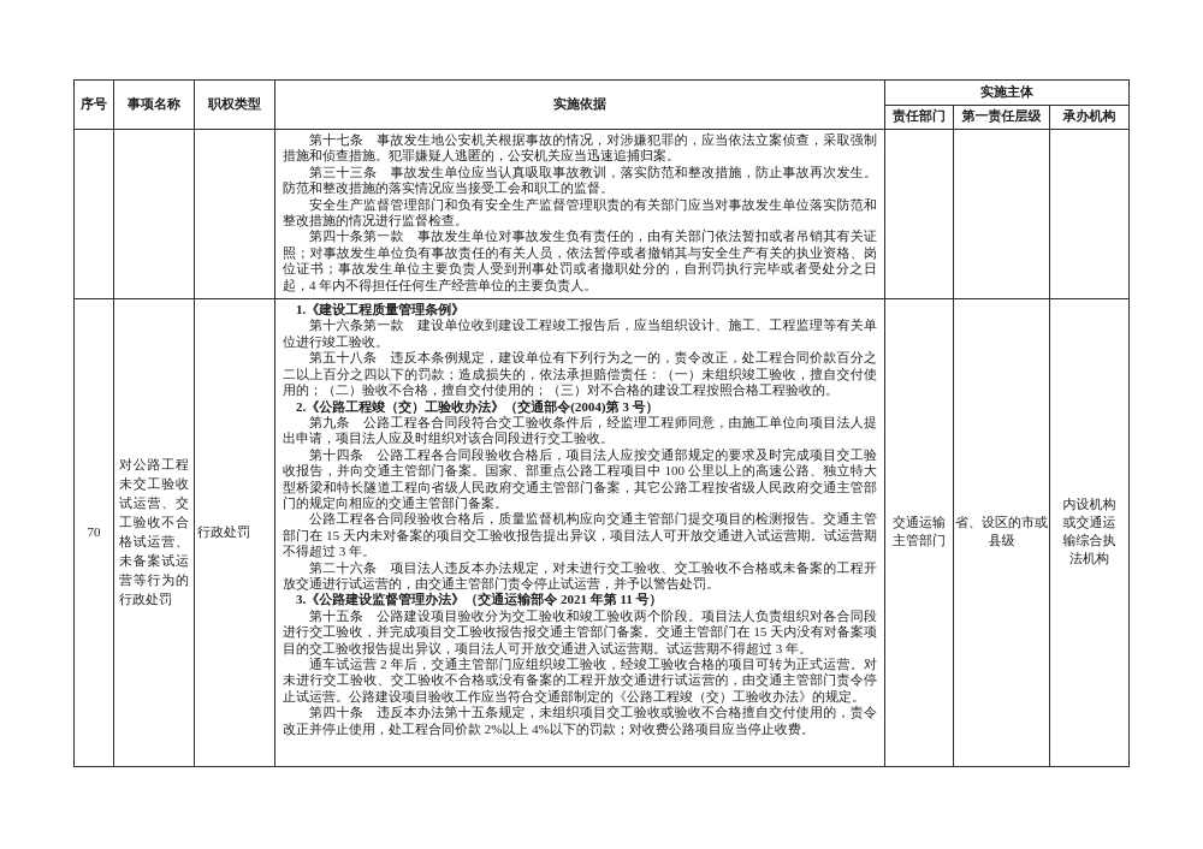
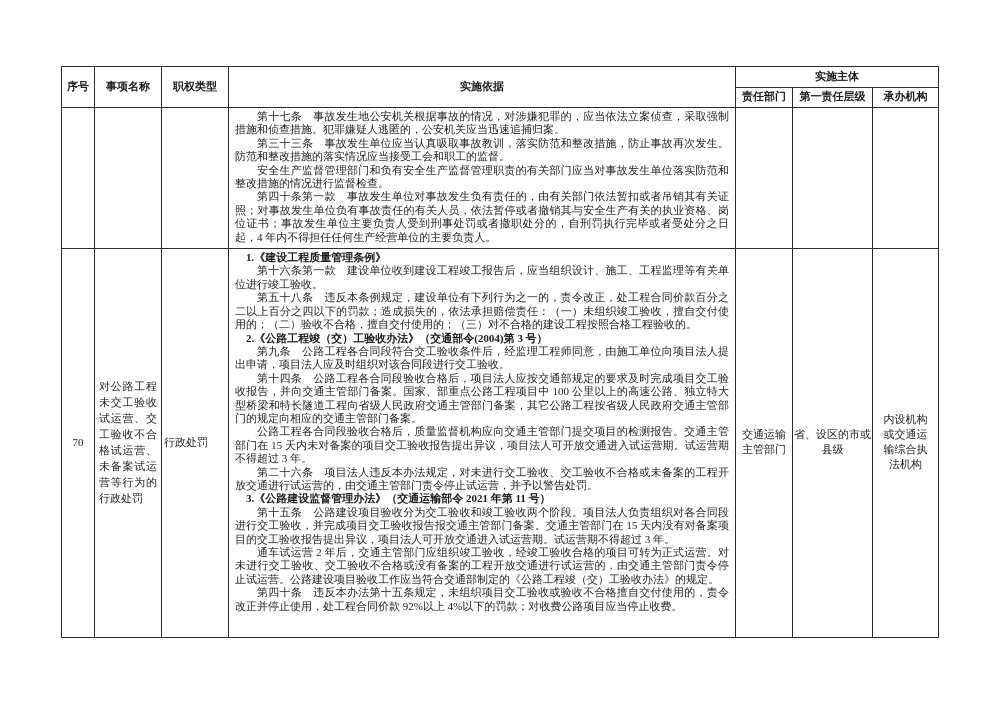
  序号	事项名称	职权类型	实施依据	实施主体
  责任部门	第一责任层级	承办机构
  			第十七条 事故发生地公安机关根据事故的情况，对涉嫌犯罪的，应当依法立案侦查，采取强制措施和侦查措施。犯罪嫌疑人逃匿的，公安机关应当迅速追捕归案。 第三十三条 事故发生单位应当认真吸取事故教训，落实防范和整改措施，防止事故再次发生。防范和整改措施的落实情况应当接受工会和职工的监督。 安全生产监督管理部门和负有安全生产监督管理职责的有关部门应当对事故发生单位落实防范和整改措施的情况进行监督检查。 第四十条第一款 事故发生单位对事故发生负有责任的，由有关部门依法暂扣或者吊销其有关证照；对事故发生单位负有事故责任的有关人员，依法暂停或者撤销其与安全生产有关的执业资格、岗位证书；事故发生单位主要负责人受到刑事处罚或者撤职处分的，自刑罚执行完毕或者受处分之日起，4 年内不得担任任何生产经营单位的主要负责人。
- 70	对公路工程未交工验收试运营、交工验收不合格试运营、未备案试运营等行为的行政处罚	行政处罚	1.《建设工程质量管理条例》 第十六条第一款 建设单位收到建设工程竣工报告后，应当组织设计、施工、工程监理等有关单位进行竣工验收。 第五十八条 违反本条例规定，建设单位有下列行为之一的，责令改正，处工程合同价款百分之二以上百分之四以下的罚款；造成损失的，依法承担赔偿责任：（一）未组织竣工验收，擅自交付使用的；（二）验收不合格，擅自交付使用的；（三）对不合格的建设工程按照合格工程验收的。 2.《公路工程竣（交）工验收办法》（交通部令(2004)第 3 号） 第九条 公路工程各合同段符合交工验收条件后，经监理工程师同意，由施工单位向项目法人提出申请，项目法人应及时组织对该合同段进行交工验收。 第十四条 公路工程各合同段验收合格后，项目法人应按交通部规定的要求及时完成项目交工验收报告，并向交通主管部门备案。国家、部重点公路工程项目中 100 公里以上的高速公路、独立特大型桥梁和特长隧道工程向省级人民政府交通主管部门备案，其它公路工程按省级人民政府交通主管部门的规定向相应的交通主管部门备案。 公路工程各合同段验收合格后，质量监督机构应向交通主管部门提交项目的检测报告。交通主管部门在 15 天内未对备案的项目交工验收报告提出异议，项目法人可开放交通进入试运营期。试运营期不得超过 3 年。 第二十六条 项目法人违反本办法规定，对未进行交工验收、交工验收不合格或未备案的工程开放交通进行试运营的，由交通主管部门责令停止试运营，并予以警告处罚。 3.《公路建设监督管理办法》（交通运输部令 2021 年第 11 号） 第十五条 公路建设项目验收分为交工验收和竣工验收两个阶段。项目法人负责组织对各合同段进行交工验收，并完成项目交工验收报告报交通主管部门备案。交通主管部门在 15 天内没有对备案项目的交工验收报告提出异议，项目法人可开放交通进入试运营期。试运营期不得超过 3 年。 通车试运营 2 年后，交通主管部门应组织竣工验收，经竣工验收合格的项目可转为正式运营。对未进行交工验收、交工验收不合格或没有备案的工程开放交通进行试运营的，由交通主管部门责令停止试运营。公路建设项目验收工作应当符合交通部制定的《公路工程竣（交）工验收办法》的规定。 第四十条 违反本办法第十五条规定，未组织项目交工验收或验收不合格擅自交付使用的，责令改正并停止使用，处工程合同价款 2%以上 4%以下的罚款；对收费公路项目应当停止收费。	交通运输主管部门	省、设区的市或县级	内设机构或交通运输综合执法机构
+ 70	对公路工程未交工验收试运营、交工验收不合格试运营、未备案试运营等行为的行政处罚	行政处罚	1.《建设工程质量管理条例》 第十六条第一款 建设单位收到建设工程竣工报告后，应当组织设计、施工、工程监理等有关单位进行竣工验收。 第五十八条 违反本条例规定，建设单位有下列行为之一的，责令改正，处工程合同价款百分之二以上百分之四以下的罚款；造成损失的，依法承担赔偿责任：（一）未组织竣工验收，擅自交付使用的；（二）验收不合格，擅自交付使用的；（三）对不合格的建设工程按照合格工程验收的。 2.《公路工程竣（交）工验收办法》（交通部令(2004)第 3 号） 第九条 公路工程各合同段符合交工验收条件后，经监理工程师同意，由施工单位向项目法人提出申请，项目法人应及时组织对该合同段进行交工验收。 第十四条 公路工程各合同段验收合格后，项目法人应按交通部规定的要求及时完成项目交工验收报告，并向交通主管部门备案。国家、部重点公路工程项目中 100 公里以上的高速公路、独立特大型桥梁和特长隧道工程向省级人民政府交通主管部门备案，其它公路工程按省级人民政府交通主管部门的规定向相应的交通主管部门备案。 公路工程各合同段验收合格后，质量监督机构应向交通主管部门提交项目的检测报告。交通主管部门在 15 天内未对备案的项目交工验收报告提出异议，项目法人可开放交通进入试运营期。试运营期不得超过 3 年。 第二十六条 项目法人违反本办法规定，对未进行交工验收、交工验收不合格或未备案的工程开放交通进行试运营的，由交通主管部门责令停止试运营，并予以警告处罚。 3.《公路建设监督管理办法》（交通运输部令 2021 年第 11 号） 第十五条 公路建设项目验收分为交工验收和竣工验收两个阶段。项目法人负责组织对各合同段进行交工验收，并完成项目交工验收报告报交通主管部门备案。交通主管部门在 15 天内没有对备案项目的交工验收报告提出异议，项目法人可开放交通进入试运营期。试运营期不得超过 3 年。 通车试运营 2 年后，交通主管部门应组织竣工验收，经竣工验收合格的项目可转为正式运营。对未进行交工验收、交工验收不合格或没有备案的工程开放交通进行试运营的，由交通主管部门责令停止试运营。公路建设项目验收工作应当符合交通部制定的《公路工程竣（交）工验收办法》的规定。 第四十条 违反本办法第十五条规定，未组织项目交工验收或验收不合格擅自交付使用的，责令改正并停止使用，处工程合同价款 92%以上 4%以下的罚款；对收费公路项目应当停止收费。	交通运输主管部门	省、设区的市或县级	内设机构或交通运输综合执法机构
